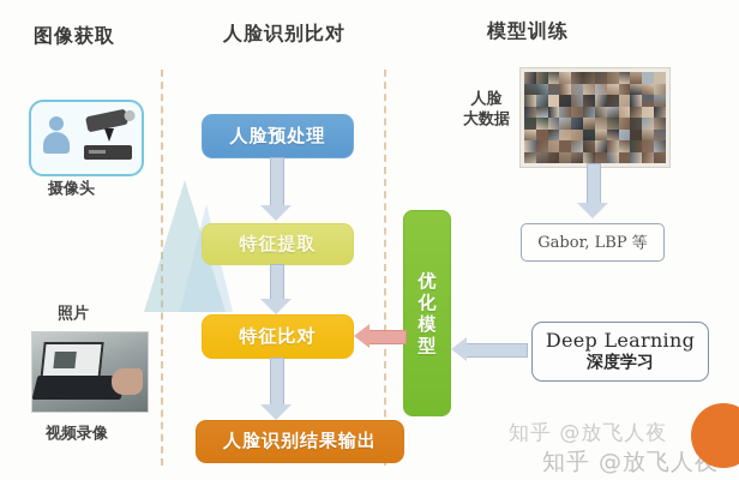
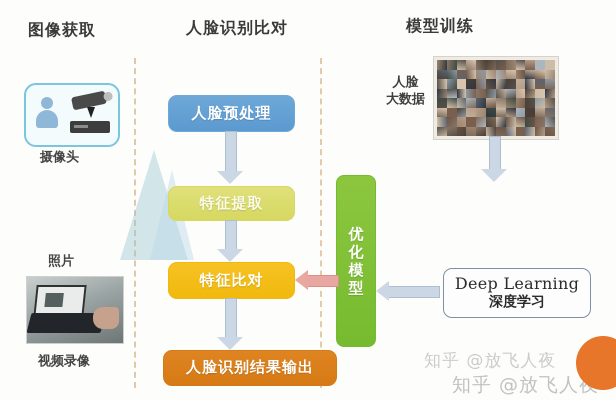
  图像获取
  人脸识别比对
  模型训练
  摄像头
  照片
  视频录像
  人脸预处理
  特征提取
  特征比对
  人脸识别结果输出
  人脸
  大数据
- Gabor, LBP 等
  优
  化
  模
  型
  Deep Learning
  深度学习
  知乎 @放飞人夜
  知乎 @放飞人
